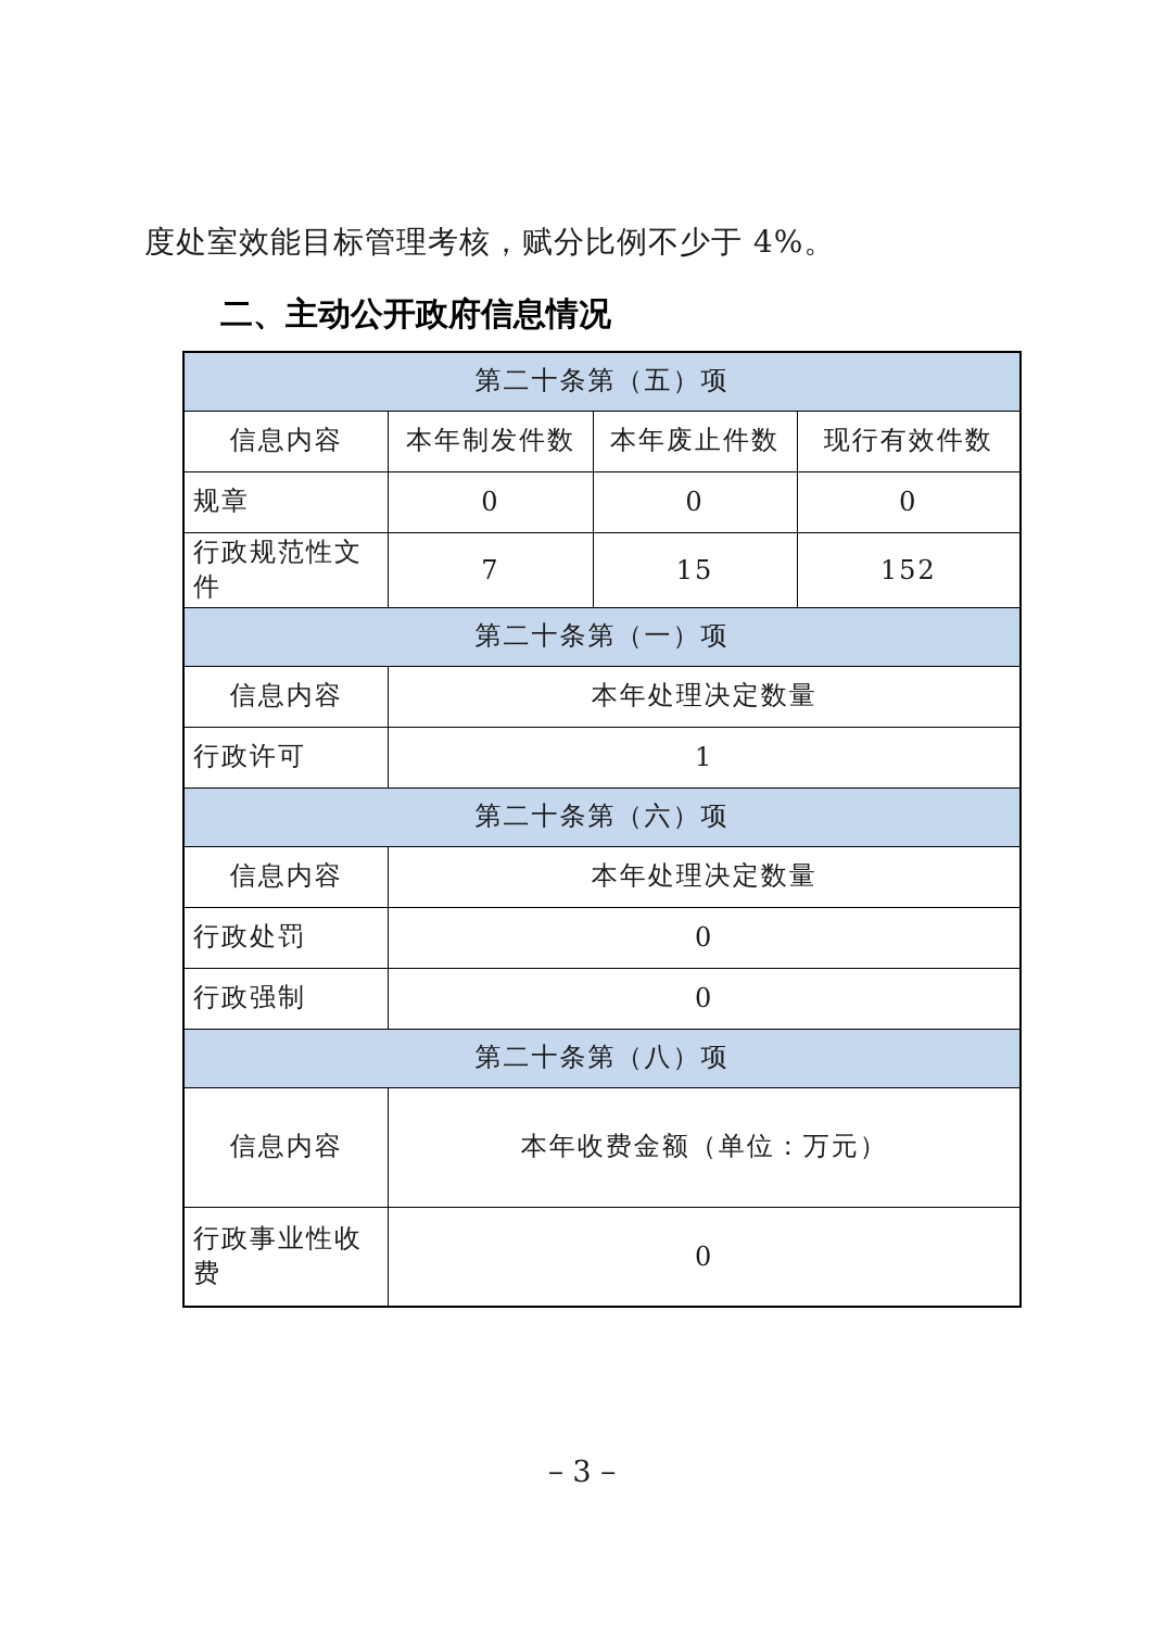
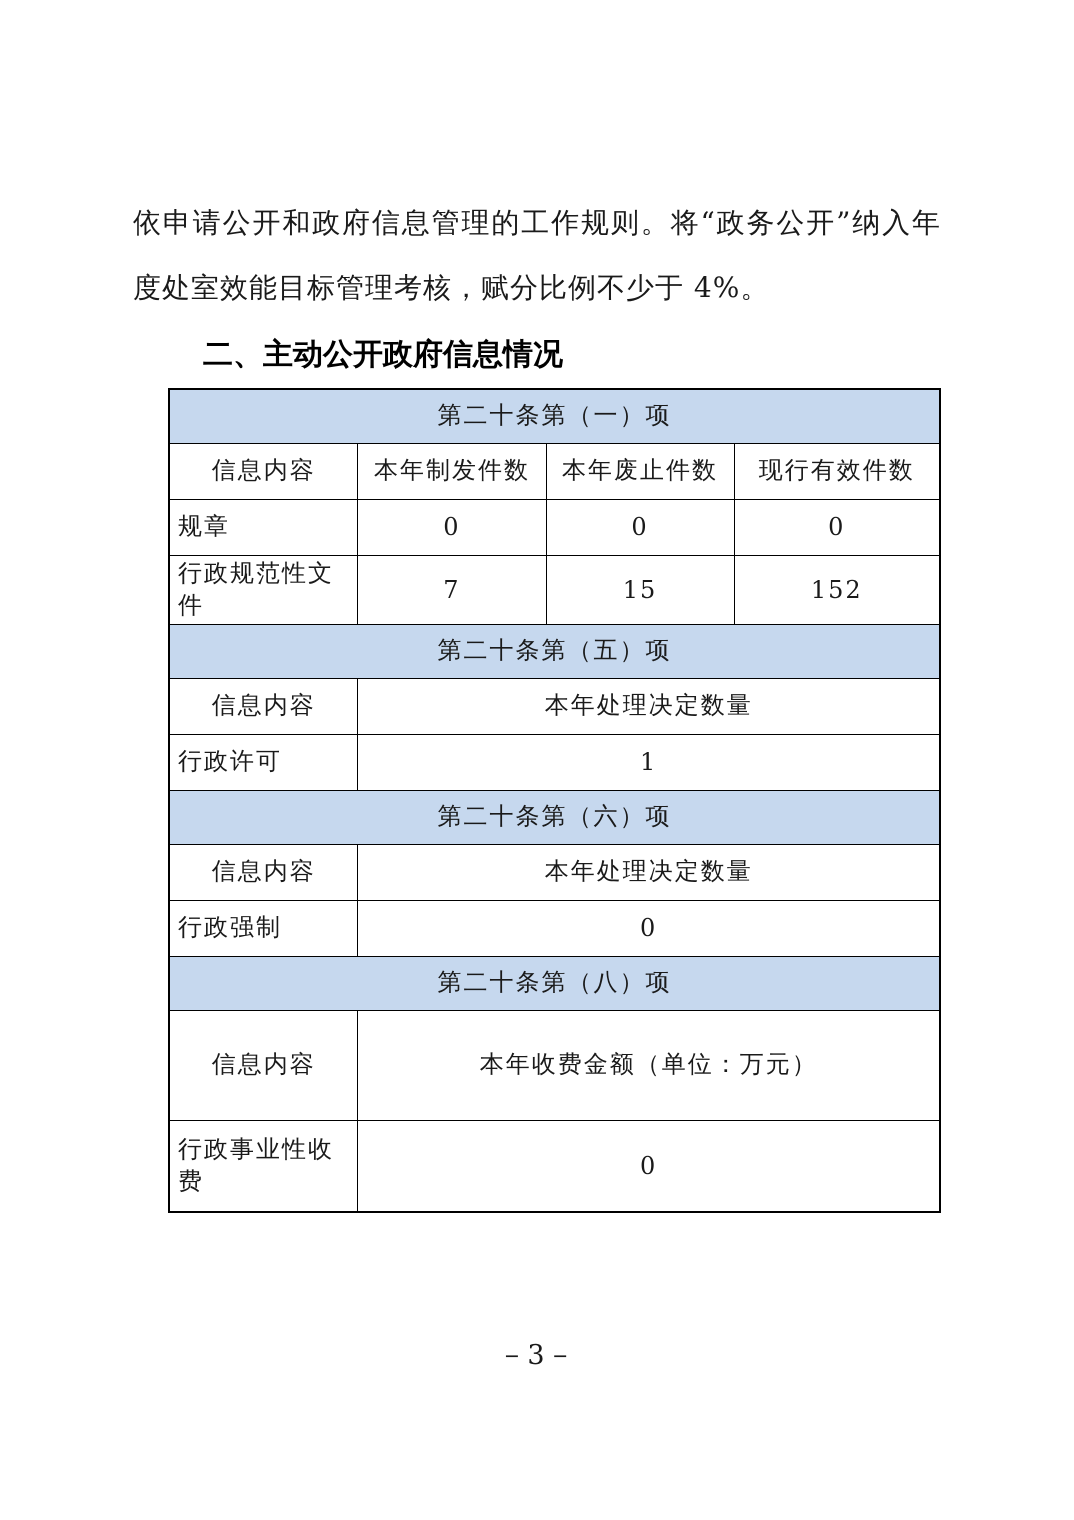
+ 依申请公开和政府信息管理的工作规则。将“政务公开”纳入年
  度处室效能目标管理考核，赋分比例不少于 4%。
  二、主动公开政府信息情况
- 第二十条第（五）项
+ 第二十条第（一）项
  信息内容	本年制发件数	本年废止件数	现行有效件数
  规章	0	0	0
  行政规范性文件	7	15	152
- 第二十条第（一）项
+ 第二十条第（五）项
  信息内容	本年处理决定数量
  行政许可	1
  第二十条第（六）项
  信息内容	本年处理决定数量
- 行政处罚	0
  行政强制	0
  第二十条第（八）项
  信息内容	本年收费金额（单位：万元）
  行政事业性收费	0
  －3－
